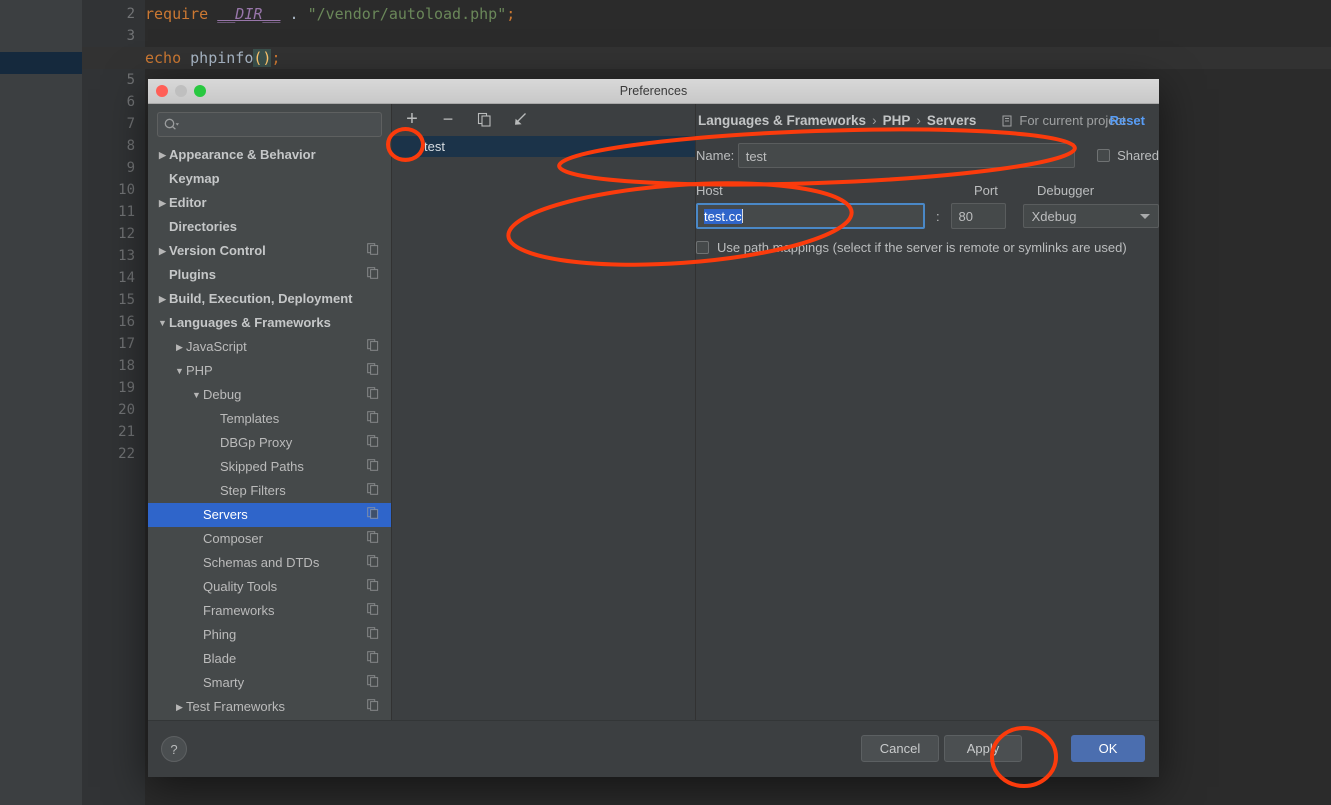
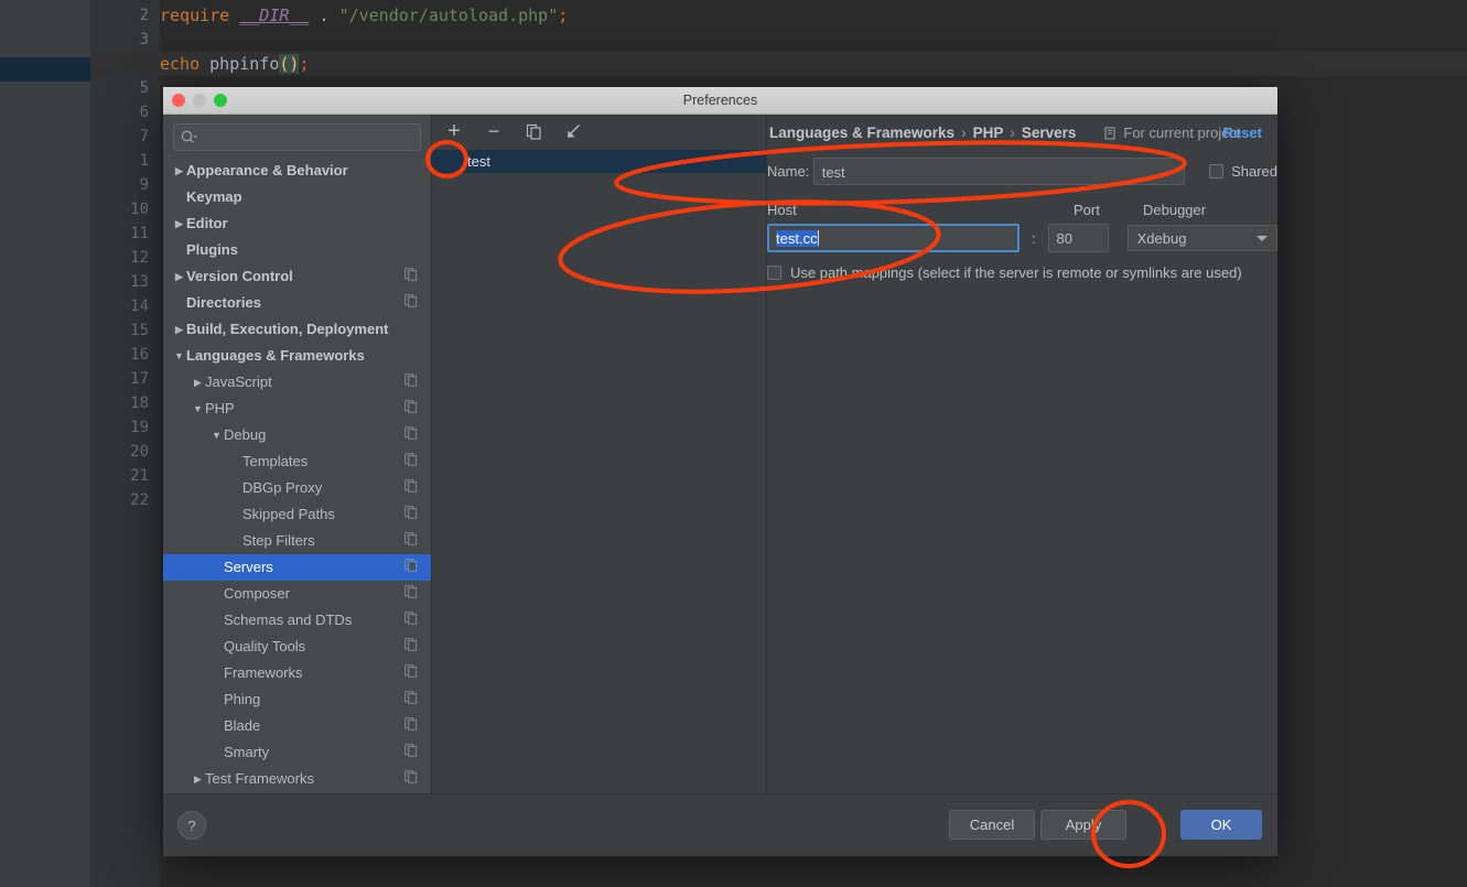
  2
  3
  5
  6
  7
- 8
+ 1
  9
  10
  11
  12
  13
  14
  15
  16
  17
  18
  19
  20
  21
  22
  require __DIR__ . "/vendor/autoload.php";
  echo phpinfo();
  Preferences
  ▶
  Appearance & Behavior
  Keymap
  ▶
  Editor
- Directories
+ Plugins
  ▶
  Version Control
- Plugins
+ Directories
  ▶
  Build, Execution, Deployment
  ▼
  Languages & Frameworks
  ▶
  JavaScript
  ▼
  PHP
  ▼
  Debug
  Templates
  DBGp Proxy
  Skipped Paths
  Step Filters
  Servers
  Composer
  Schemas and DTDs
  Quality Tools
  Frameworks
  Phing
  Blade
  Smarty
  ▶
  Test Frameworks
  +
  −
  test
  Languages & Frameworks
  ›
  PHP
  ›
  Servers
  For current project
  Reset
  Name:
  test
  Shared
  Host
  Port
  Debugger
  test.cc
  :
  80
  Xdebug
  Use path mpings (select if the server is remote or symlinks are used)
  ?
  Cancel
  Appy
  OK
